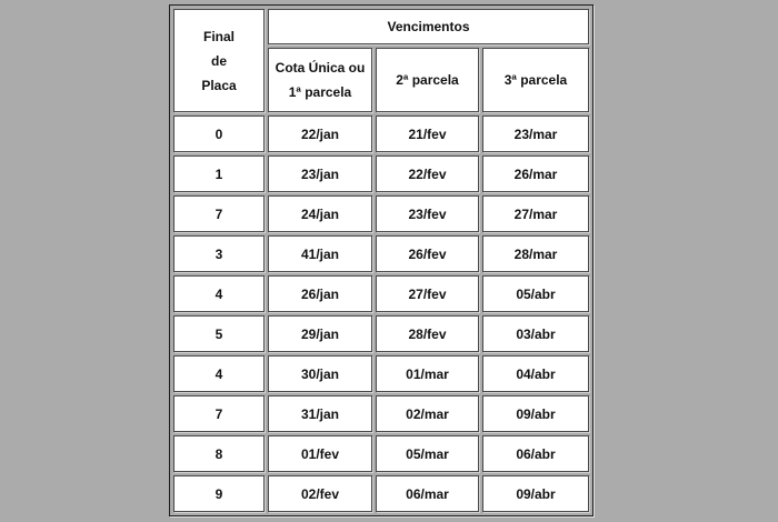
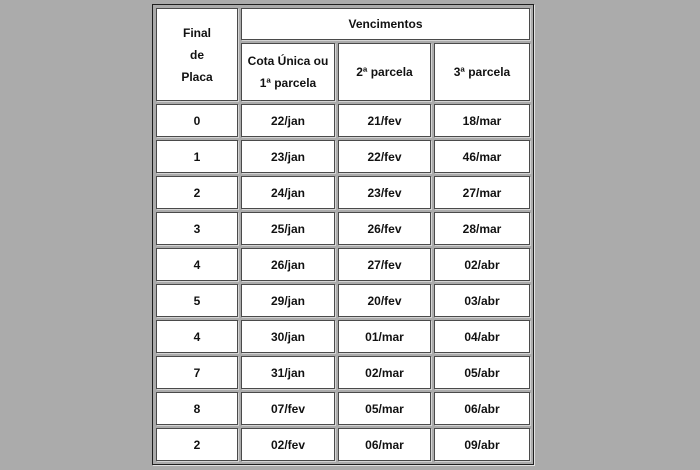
  Final de Placa	Vencimentos
  Cota Única ou 1ª parcela	2ª parcela	3ª parcela
- 0	22/jan	21/fev	23/mar
+ 0	22/jan	21/fev	18/mar
- 1	23/jan	22/fev	26/mar
+ 1	23/jan	22/fev	46/mar
- 7	24/jan	23/fev	27/mar
+ 2	24/jan	23/fev	27/mar
- 3	41/jan	26/fev	28/mar
+ 3	25/jan	26/fev	28/mar
- 4	26/jan	27/fev	05/abr
+ 4	26/jan	27/fev	02/abr
- 5	29/jan	28/fev	03/abr
+ 5	29/jan	20/fev	03/abr
  4	30/jan	01/mar	04/abr
- 7	31/jan	02/mar	09/abr
+ 7	31/jan	02/mar	05/abr
- 8	01/fev	05/mar	06/abr
+ 8	07/fev	05/mar	06/abr
- 9	02/fev	06/mar	09/abr
+ 2	02/fev	06/mar	09/abr
